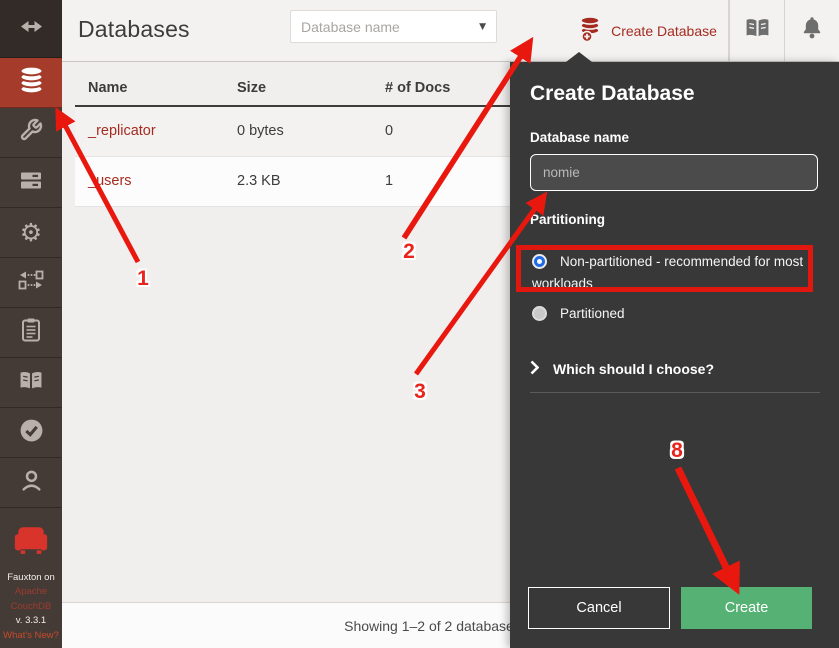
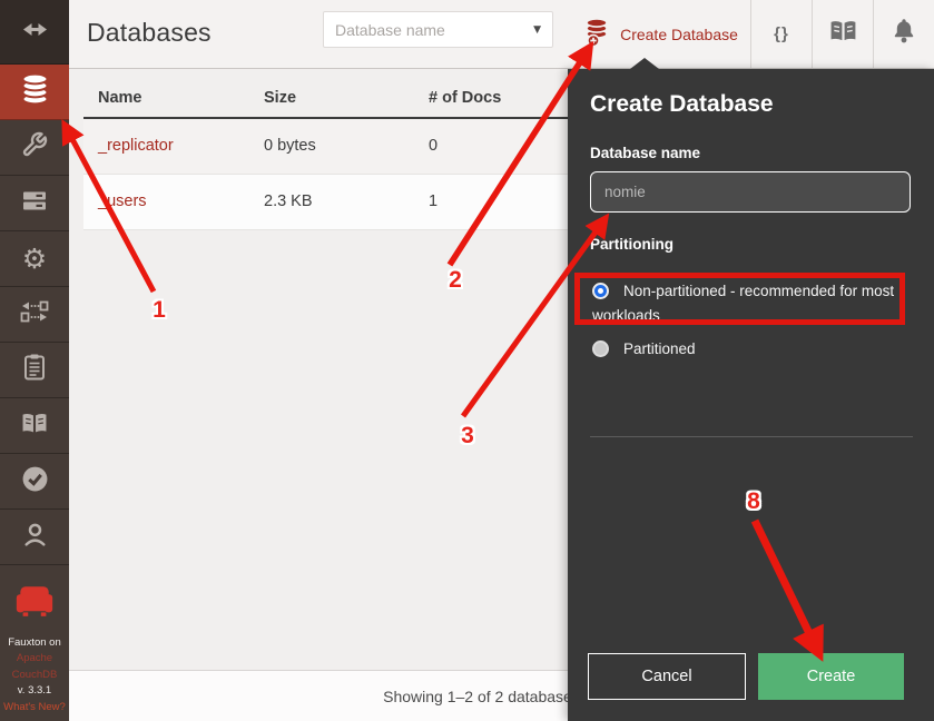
  ⚙
  Fauxton on
  Apache CouchDB
  v. 3.3.1
  What's New?
  Databases
  Database name
  ▼
  Create Database
+ {}
  Name	Size	# of Docs
  _replicator	0 bytes	0
  users	2.3 KB	1
  Showing 1–2 of 2 databas
  Create Database
  Database name
  nomie
  Partitioning
  Non-partitioned - recommended for most workloads
  Partitioned
- Which should I choose?
  Cancel
  Create
  1
  2
  3
  8
